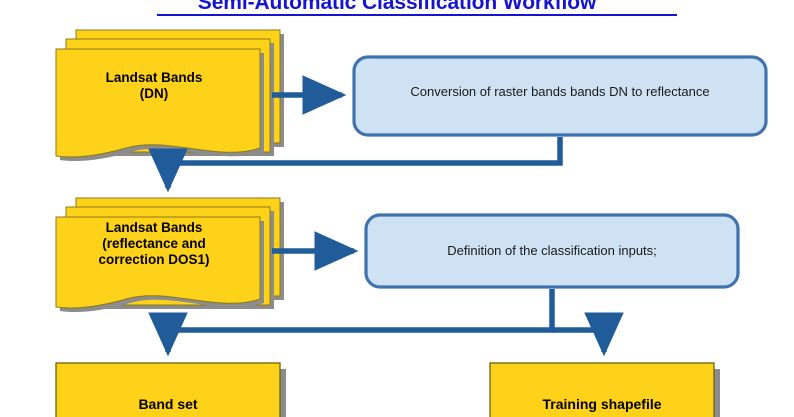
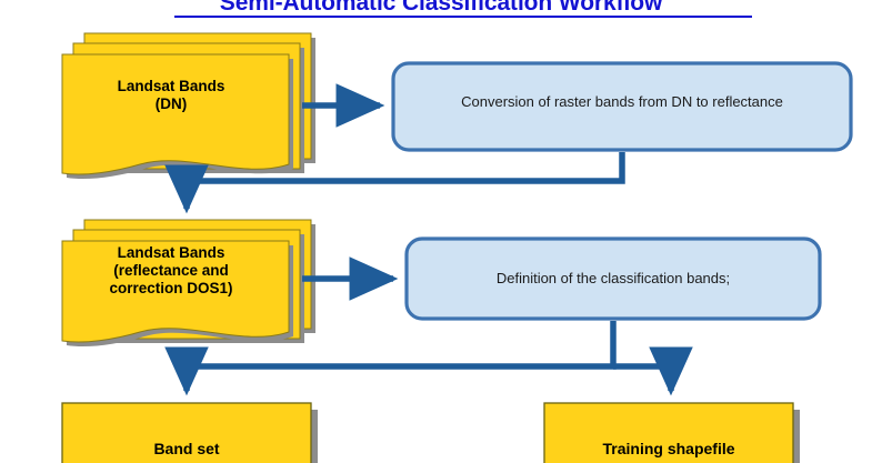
  Semi-Automatic Classification Workflow
  Landsat Bands
  (DN)
- Conversion of raster bands bands DN to reflectance
+ Conversion of raster bands from DN to reflectance
  Landsat Bands
  (reflectance and
  correction DOS1)
- Definition of the classification inputs;
+ Definition of the classification bands;
  Band set
  Training shapefile
